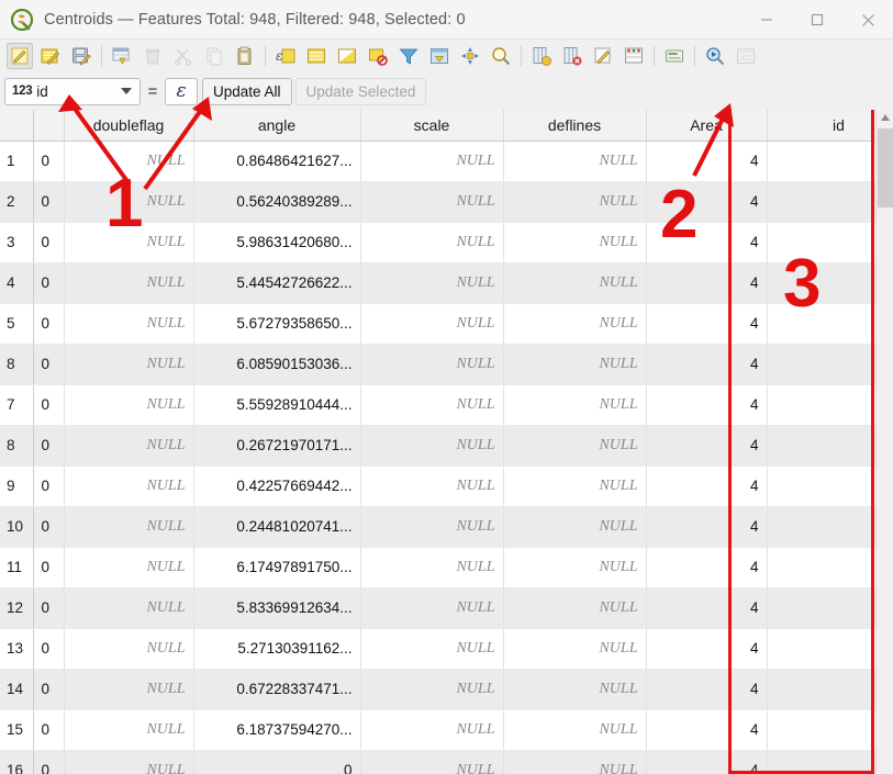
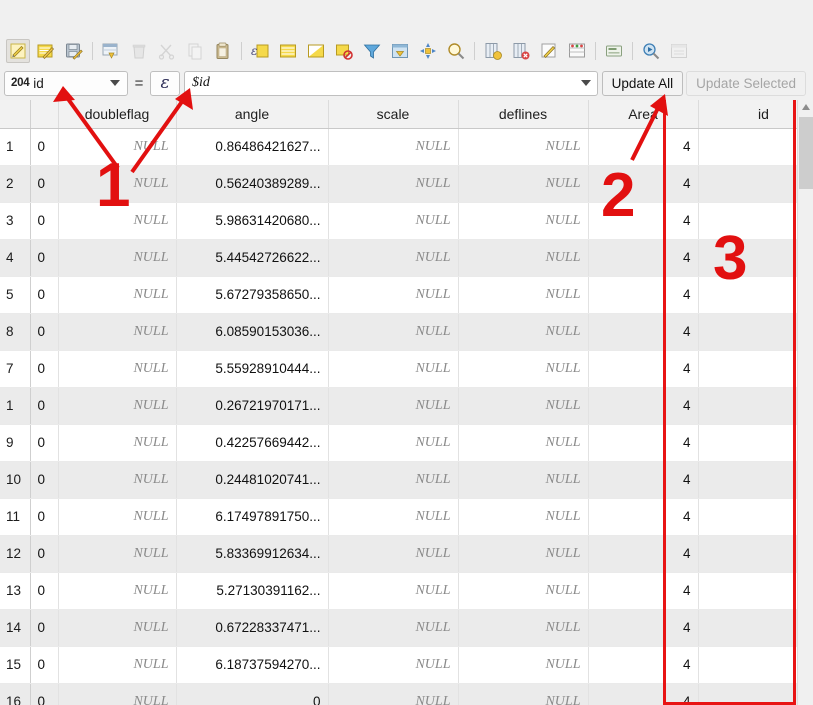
- Centroids — Features Total: 948, Filtered: 948, Selected: 0
  ε
- 123
+ 204
  id
  =
  ε
+ $id
  Update All
  Update Selected
  		doubleflag	angle	scale	deflines	Are	id
  1	0	NLL	0.86486421627...	NULL	NULL	4
  2	0	NULL	0.56240389289...	NULL	NULL	4
  3	0	NULL	5.98631420680...	NULL	NULL	4
  4	0	NULL	5.44542726622...	NULL	NULL	4
  5	0	NULL	5.67279358650...	NULL	NULL	4
  8	0	NULL	6.08590153036...	NULL	NULL	4
  7	0	NULL	5.55928910444...	NULL	NULL	4
- 8	0	NULL	0.26721970171...	NULL	NULL	4
+ 1	0	NULL	0.26721970171...	NULL	NULL	4
  9	0	NULL	0.42257669442...	NULL	NULL	4
  10	0	NULL	0.24481020741...	NULL	NULL	4
  11	0	NULL	6.17497891750...	NULL	NULL	4
  12	0	NULL	5.83369912634...	NULL	NULL	4
  13	0	NULL	5.27130391162...	NULL	NULL	4
  14	0	NULL	0.67228337471...	NULL	NULL	4
  15	0	NULL	6.18737594270...	NULL	NULL	4
  16	0	NULL	0	NULL	NULL	4
  1
  2
  3
